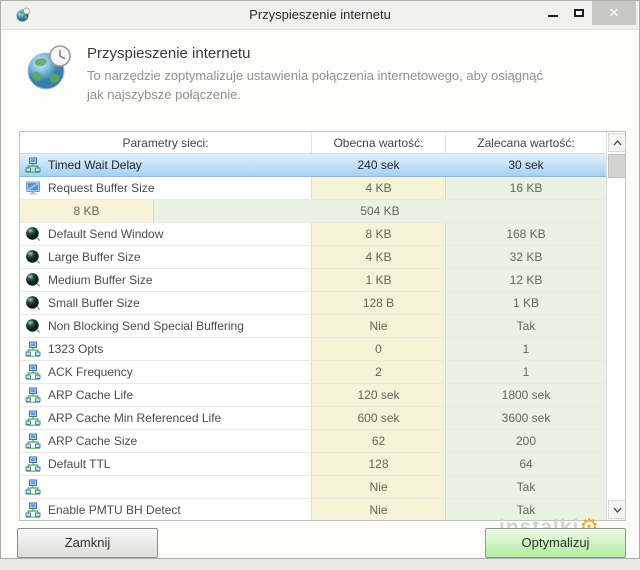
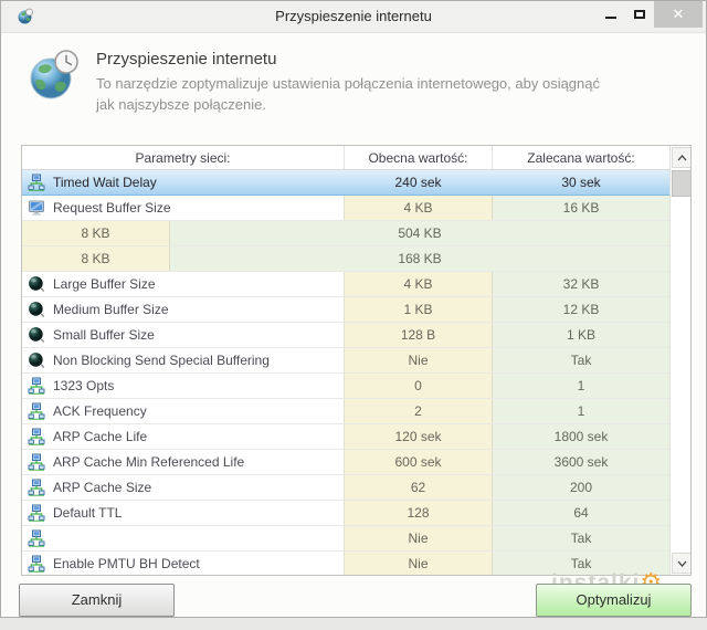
  Przyspieszenie internetu
  ✕
  Przyspieszenie internetu
  To narzędzie zoptymalizuje ustawienia połączenia internetowego, aby osiągnąć jak najszybsze połączenie.
  Parametry sieci:
  Obecna wartość:
  Zalecana wartość:
  Timed Wait Delay
  240 sek
  30 sek
  Request Buffer Size
  4 KB
  16 KB
  8 KB
  504 KB
- Default Send Window
  8 KB
  168 KB
  Large Buffer Size
  4 KB
  32 KB
  Medium Buffer Size
  1 KB
  12 KB
  Small Buffer Size
  128 B
  1 KB
  Non Blocking Send Special Buffering
  Nie
  Tak
  1323 Opts
  0
  1
  ACK Frequency
  2
  1
  ARP Cache Life
  120 sek
  1800 sek
  ARP Cache Min Referenced Life
  600 sek
  3600 sek
  ARP Cache Size
  62
  200
  Default TTL
  128
  64
  Nie
  Tak
  Enable PMTU BH Detect
  Nie
  Tak
  Zamknij
  Optymalizuj
